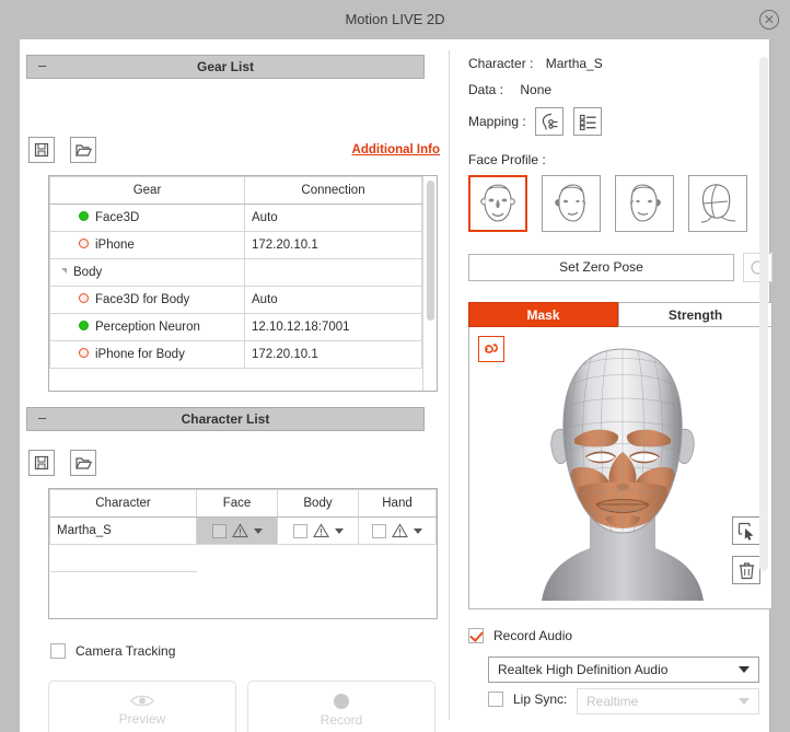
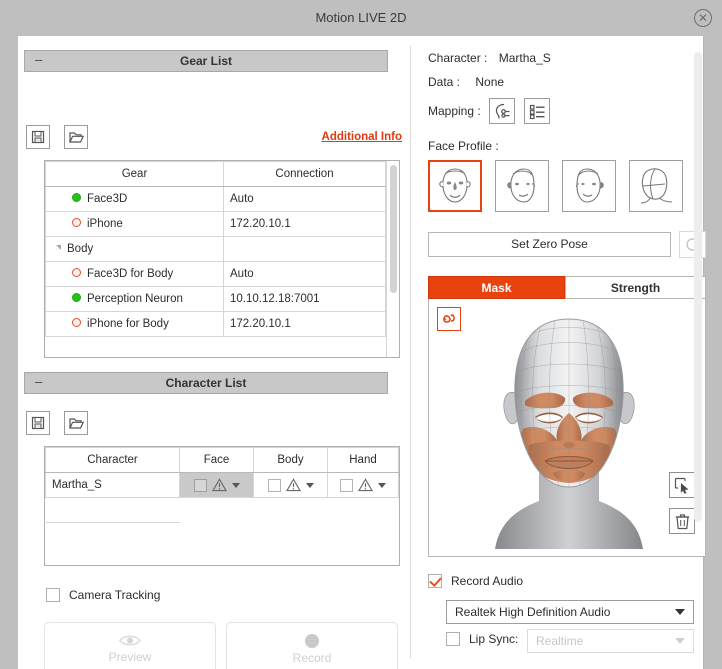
  Motion LIVE 2D
  ✕
  –
  Gear List
  Additional Info
  Gear	Connection
  Face3D	Auto
  iPhone	172.20.10.1
  Body
  Face3D for Body	Auto
- Perception Neuron	12.10.12.18:7001
+ Perception Neuron	10.10.12.18:7001
  iPhone for Body	172.20.10.1
  –
  Character List
  Character	Face	Body	Hand
  Martha_S
  Camera Tracking
  Preview
  Record
  Character : Martha_S
  Data : None
  Mapping :
  Face Profile :
  Set Zero Pose
  Mask
  Strength
  Record Audio
  Realtek High Definition Audio
  Lip Sync:
  Realtime
